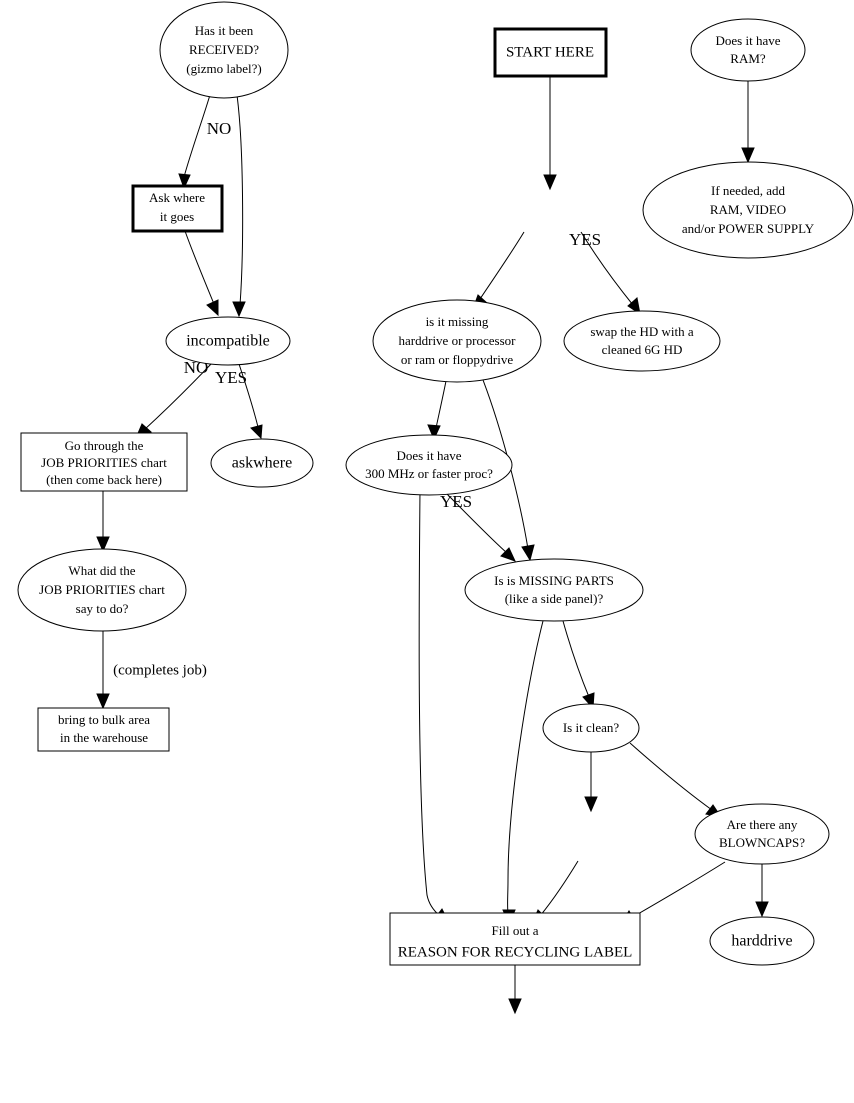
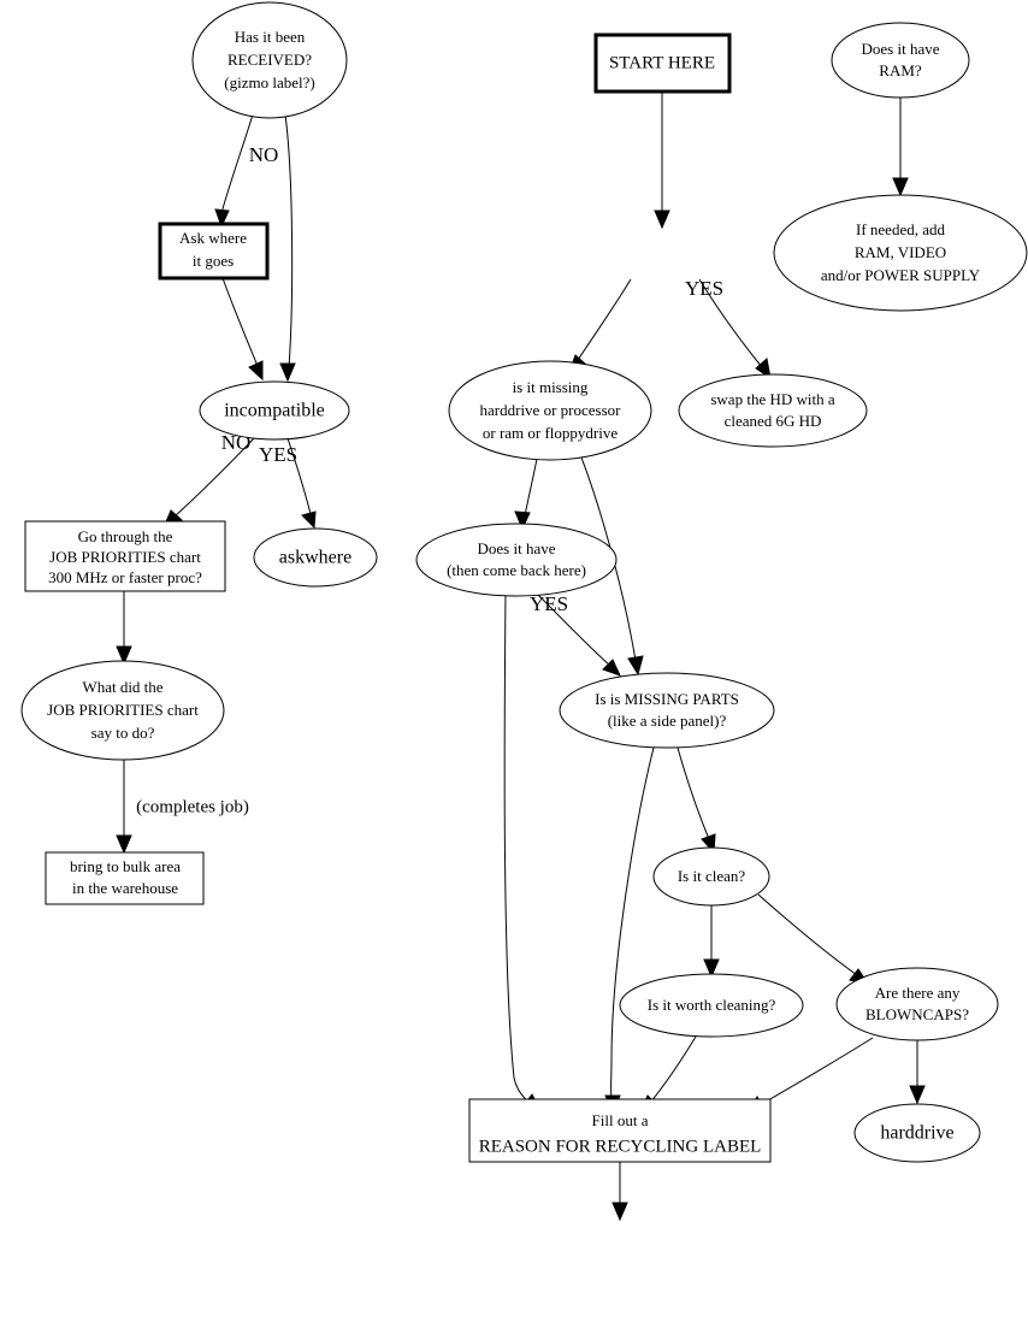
  NO
  NO
  YES
  YES
  YES
  (completes job)
  Has it been
  RECEIVED?
  (gizmo label?)
  Ask where
  it goes
  incompatible
  Go through the
  JOB PRIORITIES chart
- (then come back here)
+ 300 MHz or faster proc?
  askwhere
  What did the
  JOB PRIORITIES chart
  say to do?
  bring to bulk area
  in the warehouse
  START HERE
  is it missing
  harddrive or processor
  or ram or floppydrive
  swap the HD with a
  cleaned 6G HD
  Does it have
- 300 MHz or faster proc?
+ (then come back here)
  Is is MISSING PARTS
  (like a side panel)?
  Is it clean?
+ Is it worth cleaning?
  Are there any
  BLOWNCAPS?
  harddrive
  Fill out a
  REASON FOR RECYCLING LABEL
  Does it have
  RAM?
  If needed, add
  RAM, VIDEO
  and/or POWER SUPPLY
